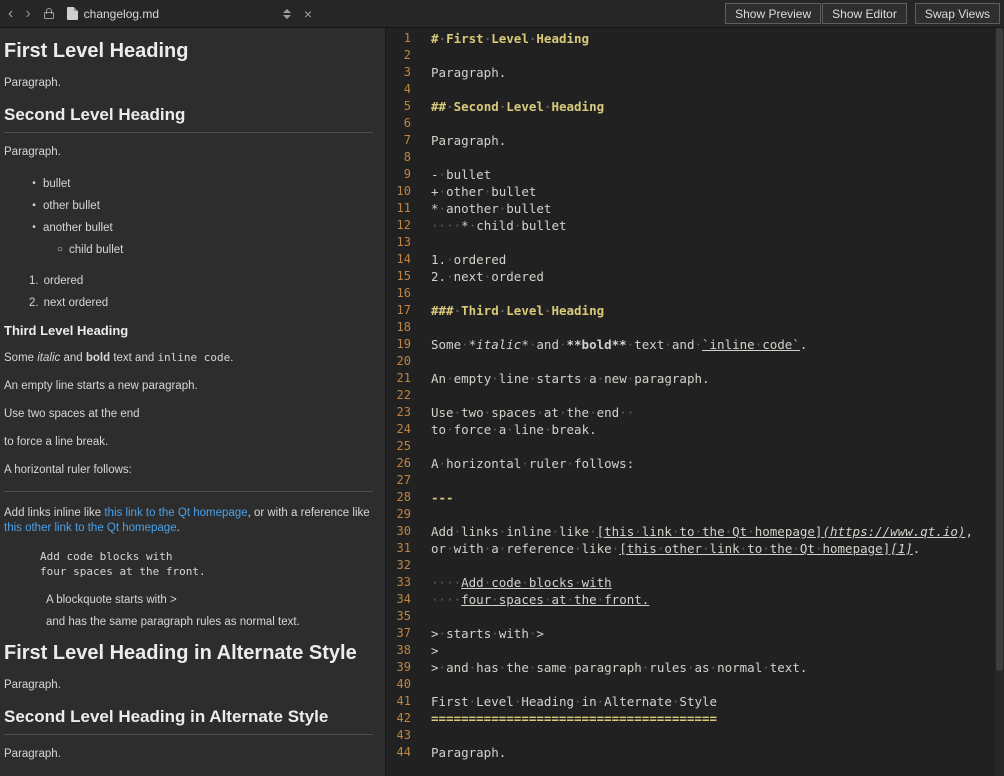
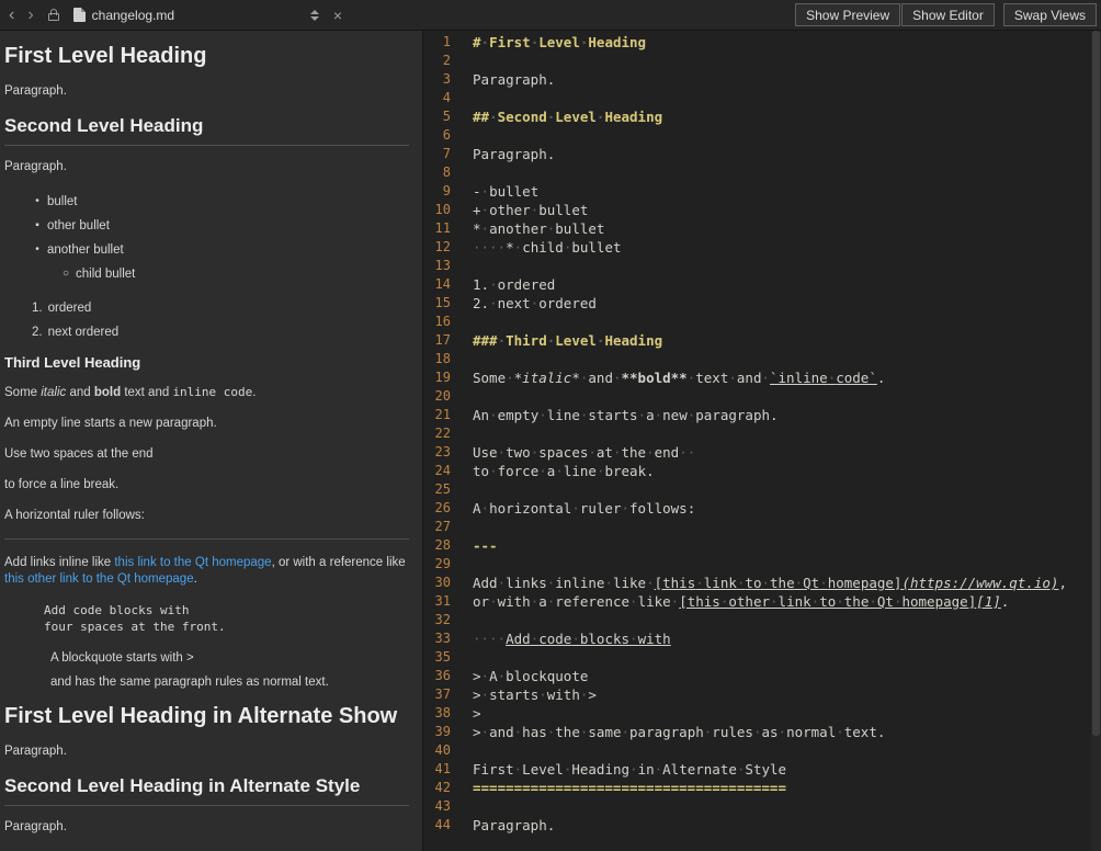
  ‹
  ›
  changelog.md
  ×
  Show Preview
  Show Editor
  Swap Views
  First Level Heading
  Paragraph.
  Second Level Heading
  Paragraph.
  •
  bullet
  ▪
  other bullet
  •
  another bullet
  ○
  child bullet
  1.
  ordered
  2.
  next ordered
  Third Level Heading
  Some italic and bold text and inline code.
  An empty line starts a new paragraph.
  Use two spaces at the end
  to force a line break.
  A horizontal ruler follows:
  Add links inline like this link to the Qt homepage, or with a reference like this other link to the Qt homepage.
  Add code blocks with
  four spaces at the front.
  A blockquote starts with >
  and has the same paragraph rules as normal text.
- First Level Heading in Alternate Style
+ First Level Heading in Alternate Show
  Paragraph.
  Second Level Heading in Alternate Style
  Paragraph.
  1
  #·First·Level·Heading
  2
  3
  Paragraph.
  4
  5
  ##·Second·Level·Heading
  6
  7
  Paragraph.
  8
  9
  -·bullet
  10
  +·other·bullet
  11
  *·another·bullet
  12
  ····*·child·bullet
  13
  14
  1.·ordered
  15
  2.·next·ordered
  16
  17
  ###·Third·Level·Heading
  18
  19
  Some·*italic*·and·**bold**·text·and·`inline·code`.
  20
  21
  An·empty·line·starts·a·new·paragraph.
  22
  23
  Use·two·spaces·at·the·end··
  24
  to·force·a·line·break.
  25
  26
  A·horizontal·ruler·follows:
  27
  28
  ---
  29
  30
  Add·links·inline·like·[this·link·to·the·Qt·homepage](https://www.qt.io),
  31
  or·with·a·reference·like·[this·other·link·to·the·Qt·homepage][1].
  32
  33
  ····Add·code·blocks·with
- 34
- ····four·spaces·at·the·front.
  35
+ 36
+ >·A·blockquote
  37
  >·starts·with·>
  38
  >
  39
  >·and·has·the·same·paragraph·rules·as·normal·text.
  40
  41
  First·Level·Heading·in·Alternate·Style
  42
  ======================================
  43
  44
  Paragraph.
